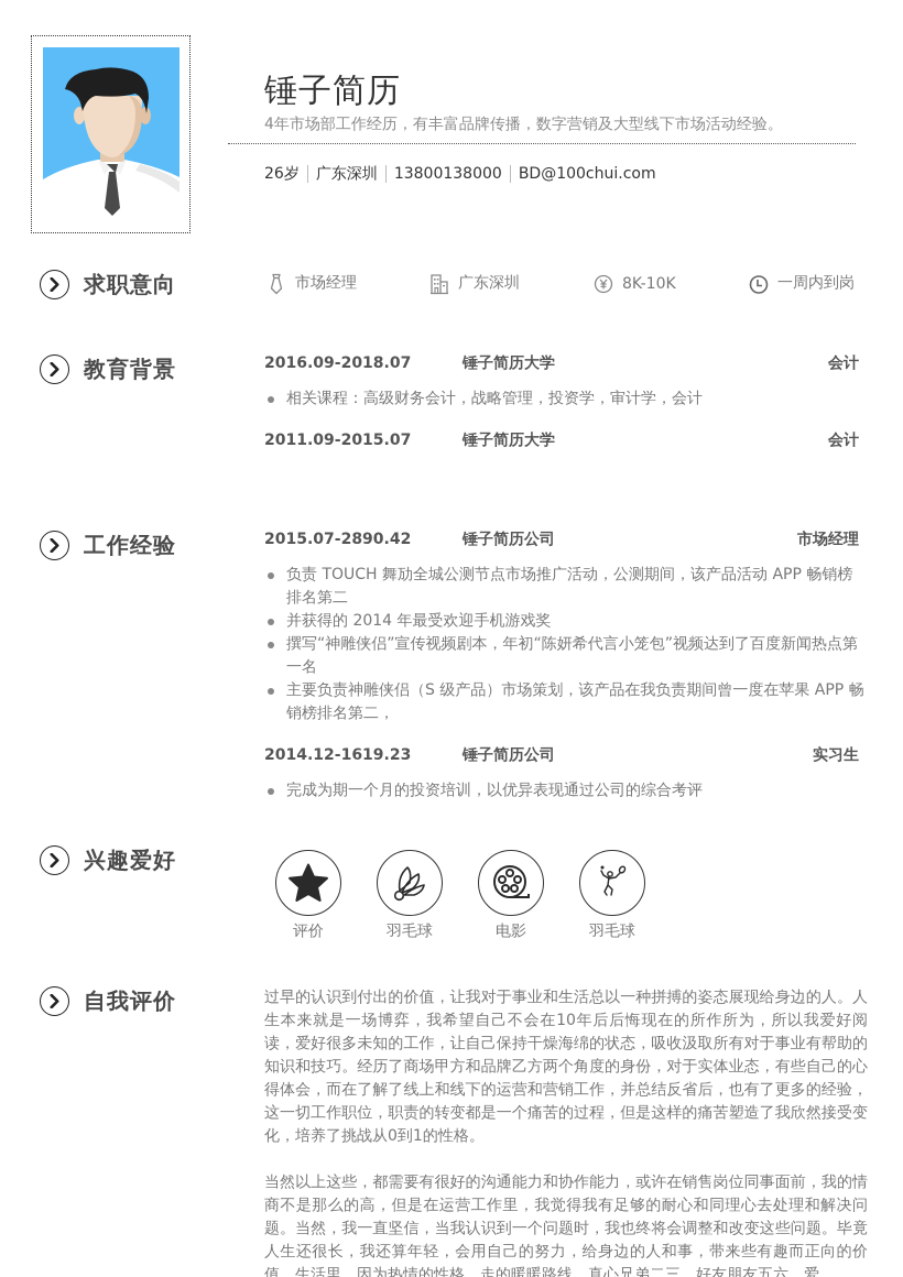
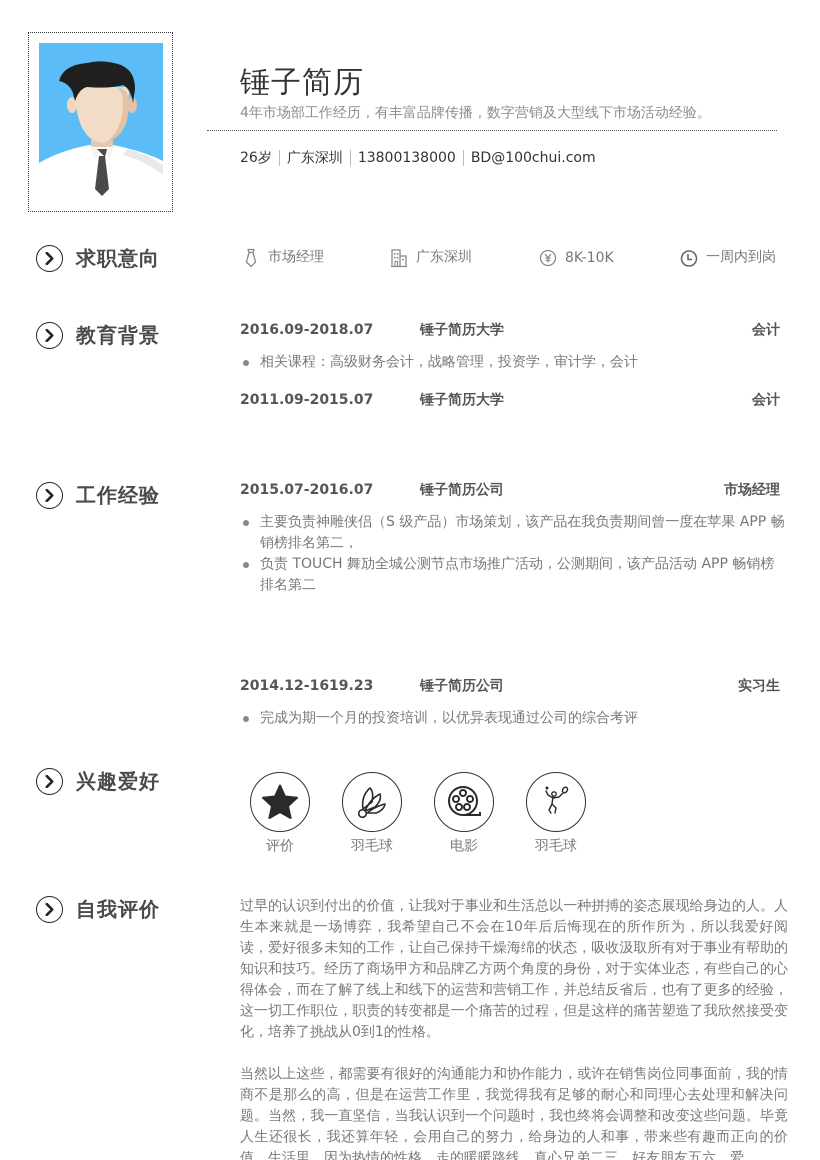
  锤子简历
  4年市场部工作经历，有丰富品牌传播，数字营销及大型线下市场活动经验。
  26岁
  广东深圳
  13800138000
  BD@100chui.com
  求职意向
  市场经理
  广东深圳
  8K-10K
  一周内到岗
  教育背景
  2016.09-2018.07
  锤子简历大学
  会计
  相关课程：高级财务会计，战略管理，投资学，审计学，会计
  2011.09-2015.07
  锤子简历大学
  会计
  工作经验
- 2015.07-2890.42
+ 2015.07-2016.07
  锤子简历公司
  市场经理
- 负责 TOUCH 舞劢全城公测节点市场推广活动，公测期间，该产品活动 APP 畅销榜排名第二
+ 主要负责神雕侠侣（S 级产品）市场策划，该产品在我负责期间曾一度在苹果 APP 畅销榜排名第二，
- 并获得的 2014 年最受欢迎手机游戏奖
- 撰写“神雕侠侣”宣传视频剧本，年初“陈妍希代言小笼包”视频达到了百度新闻热点第一名
- 主要负责神雕侠侣（S 级产品）市场策划，该产品在我负责期间曾一度在苹果 APP 畅销榜排名第二，
+ 负责 TOUCH 舞劢全城公测节点市场推广活动，公测期间，该产品活动 APP 畅销榜排名第二
  2014.12-1619.23
  锤子简历公司
  实习生
  完成为期一个月的投资培训，以优异表现通过公司的综合考评
  兴趣爱好
  评价
  羽毛球
  电影
  羽毛球
  自我评价
  过早的认识到付出的价值，让我对于事业和生活总以一种拼搏的姿态展现给身边的人。人生本来就是一场博弈，我希望自己不会在10年后后悔现在的所作所为，所以我爱好阅读，爱好很多未知的工作，让自己保持干燥海绵的状态，吸收汲取所有对于事业有帮助的知识和技巧。经历了商场甲方和品牌乙方两个角度的身份，对于实体业态，有些自己的心得体会，而在了解了线上和线下的运营和营销工作，并总结反省后，也有了更多的经验，这一切工作职位，职责的转变都是一个痛苦的过程，但是这样的痛苦塑造了我欣然接受变化，培养了挑战从0到1的性格。
  当然以上这些，都需要有很好的沟通能力和协作能力，或许在销售岗位同事面前，我的情商不是那么的高，但是在运营工作里，我觉得我有足够的耐心和同理心去处理和解决问题。当然，我一直坚信，当我认识到一个问题时，我也终将会调整和改变这些问题。毕竟人生还很长，我还算年轻，会用自己的努力，给身边的人和事，带来些有趣而正向的价值，生活里，因为热情的性格，走的暖暖路线，真心兄弟二三，好友朋友五六，爱
